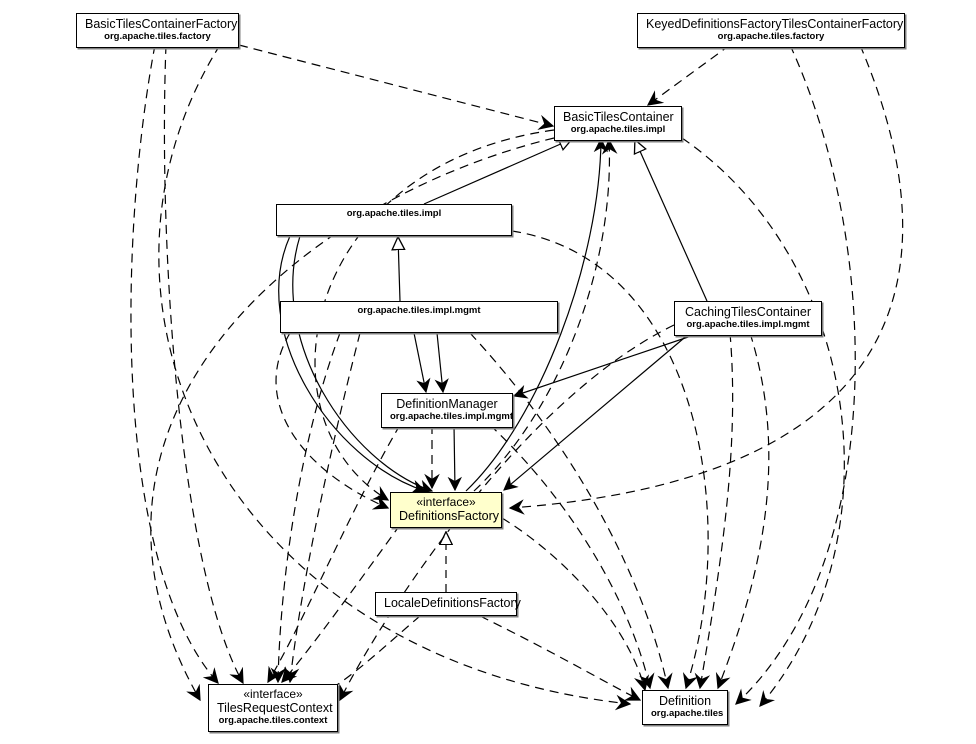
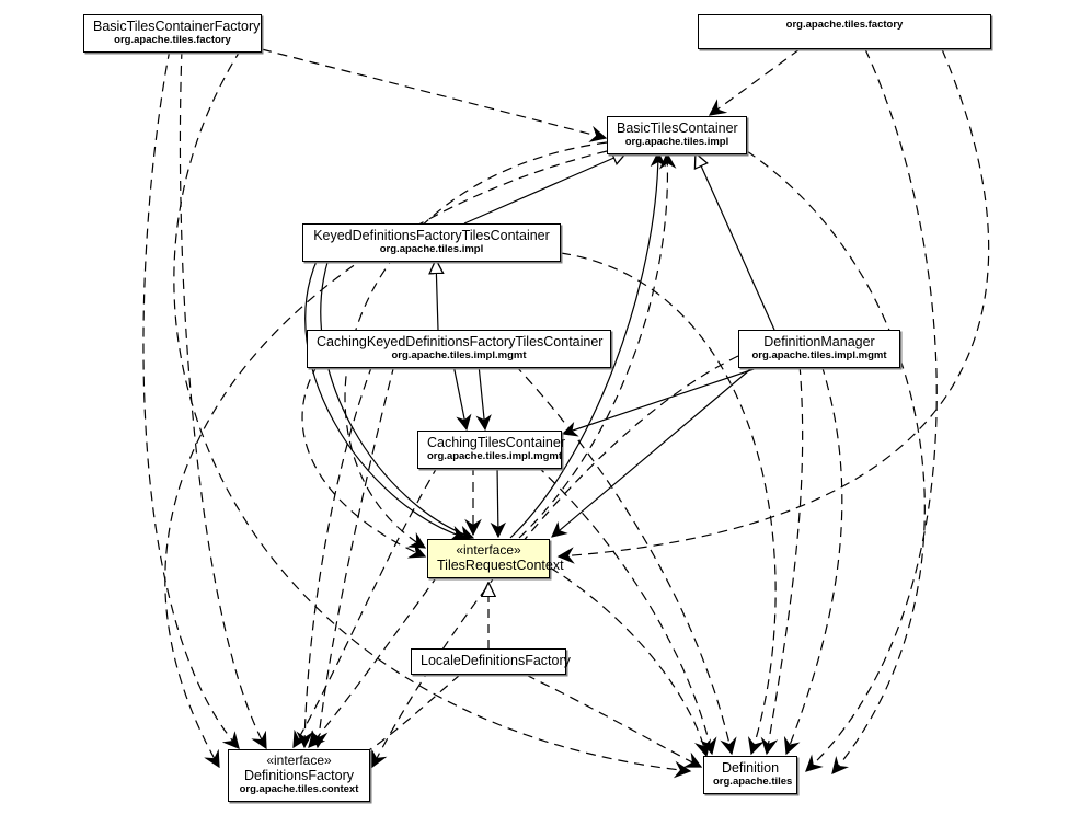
  BasicTilesContainerFactory
  org.apache.tiles.factory
- KeyedDefinitionsFactoryTilesContainerFactory
  org.apache.tiles.factory
  BasicTilesContainer
  org.apache.tiles.impl
+ KeyedDefinitionsFactoryTilesContainer
  org.apache.tiles.impl
+ CachingKeyedDefinitionsFactoryTilesContainer
  org.apache.tiles.impl.mgmt
- CachingTilesContainer
+ DefinitionManager
  org.apache.tiles.impl.mgmt
- DefinitionManager
+ CachingTilesContainer
  org.apache.tiles.impl.mgmt
  «interface»
- DefinitionsFactory
+ TilesRequestContext
  LocaleDefinitionsFactory
  «interface»
- TilesRequestContext
+ DefinitionsFactory
  org.apache.tiles.context
  Definition
  org.apache.tiles
